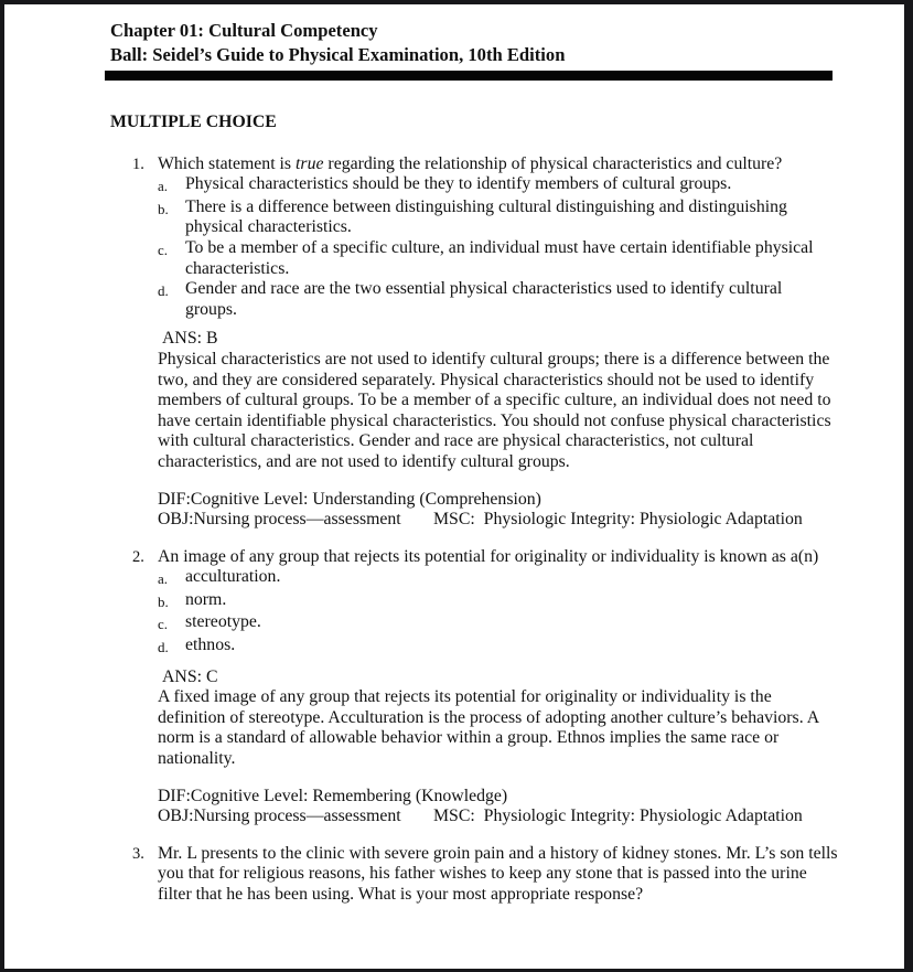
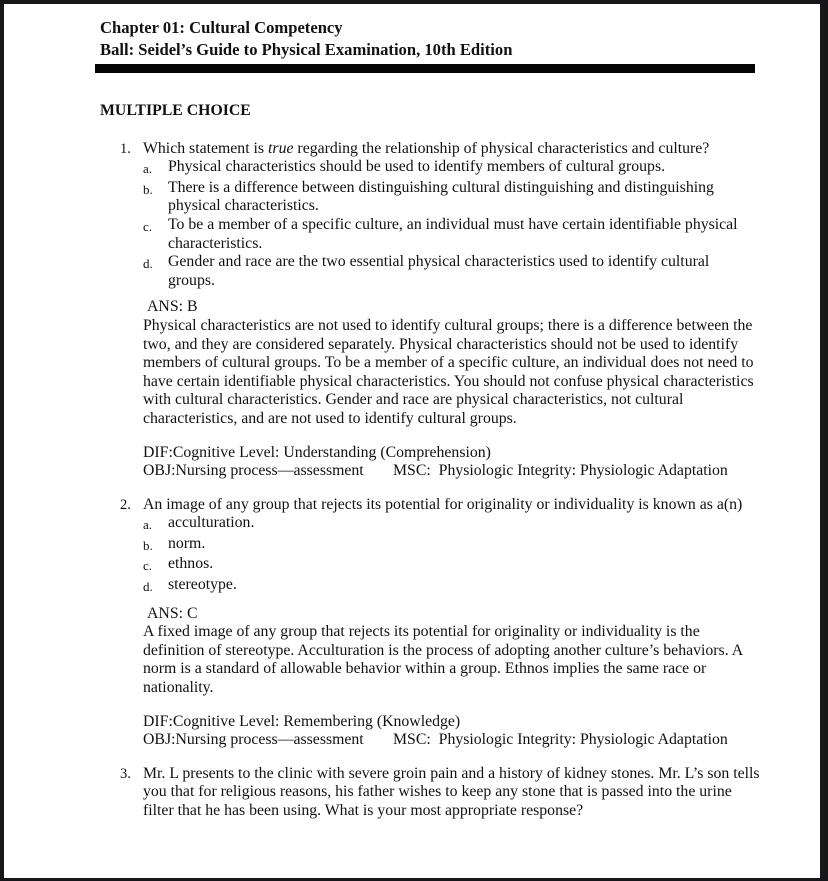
  Chapter 01: Cultural Competency
  Ball: Seidel’s Guide to Physical Examination, 10th Edition
  MULTIPLE CHOICE
  1.
  Which statement is true regarding the relationship of physical characteristics and culture?
  a.
- Physical characteristics should be they to identify members of cultural groups.
+ Physical characteristics should be used to identify members of cultural groups.
  b.
  There is a difference between distinguishing cultural distinguishing and distinguishing physical characteristics.
  c.
  To be a member of a specific culture, an individual must have certain identifiable physical characteristics.
  d.
  Gender and race are the two essential physical characteristics used to identify cultural groups.
  ANS: B
  Physical characteristics are not used to identify cultural groups; there is a difference between the two, and they are considered separately. Physical characteristics should not be used to identify members of cultural groups. To be a member of a specific culture, an individual does not need to have certain identifiable physical characteristics. You should not confuse physical characteristics with cultural characteristics. Gender and race are physical characteristics, not cultural characteristics, and are not used to identify cultural groups.
  DIF:Cognitive Level: Understanding (Comprehension)
  OBJ:Nursing process—assessment MSC: Physiologic Integrity: Physiologic Adaptation
  2.
  An image of any group that rejects its potential for originality or individuality is known as a(n)
  a.
  acculturation.
  b.
  norm.
  c.
- stereotype.
+ ethnos.
  d.
- ethnos.
+ stereotype.
  ANS: C
  A fixed image of any group that rejects its potential for originality or individuality is the definition of stereotype. Acculturation is the process of adopting another culture’s behaviors. A norm is a standard of allowable behavior within a group. Ethnos implies the same race or nationality.
  DIF:Cognitive Level: Remembering (Knowledge)
  OBJ:Nursing process—assessment MSC: Physiologic Integrity: Physiologic Adaptation
  3.
  Mr. L presents to the clinic with severe groin pain and a history of kidney stones. Mr. L’s son tells you that for religious reasons, his father wishes to keep any stone that is passed into the urine filter that he has been using. What is your most appropriate response?
